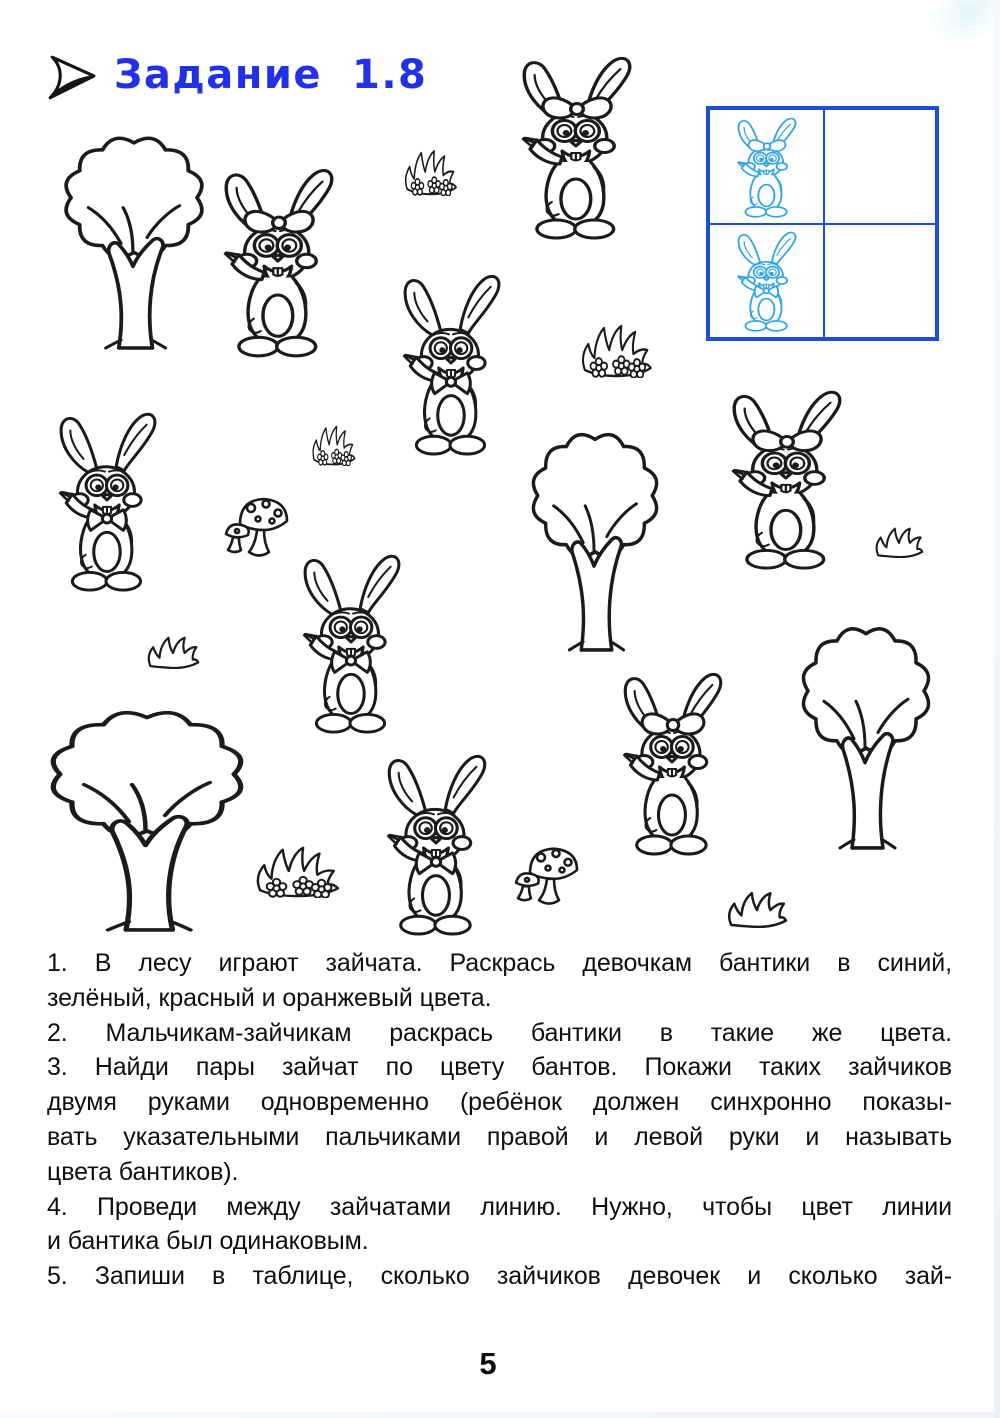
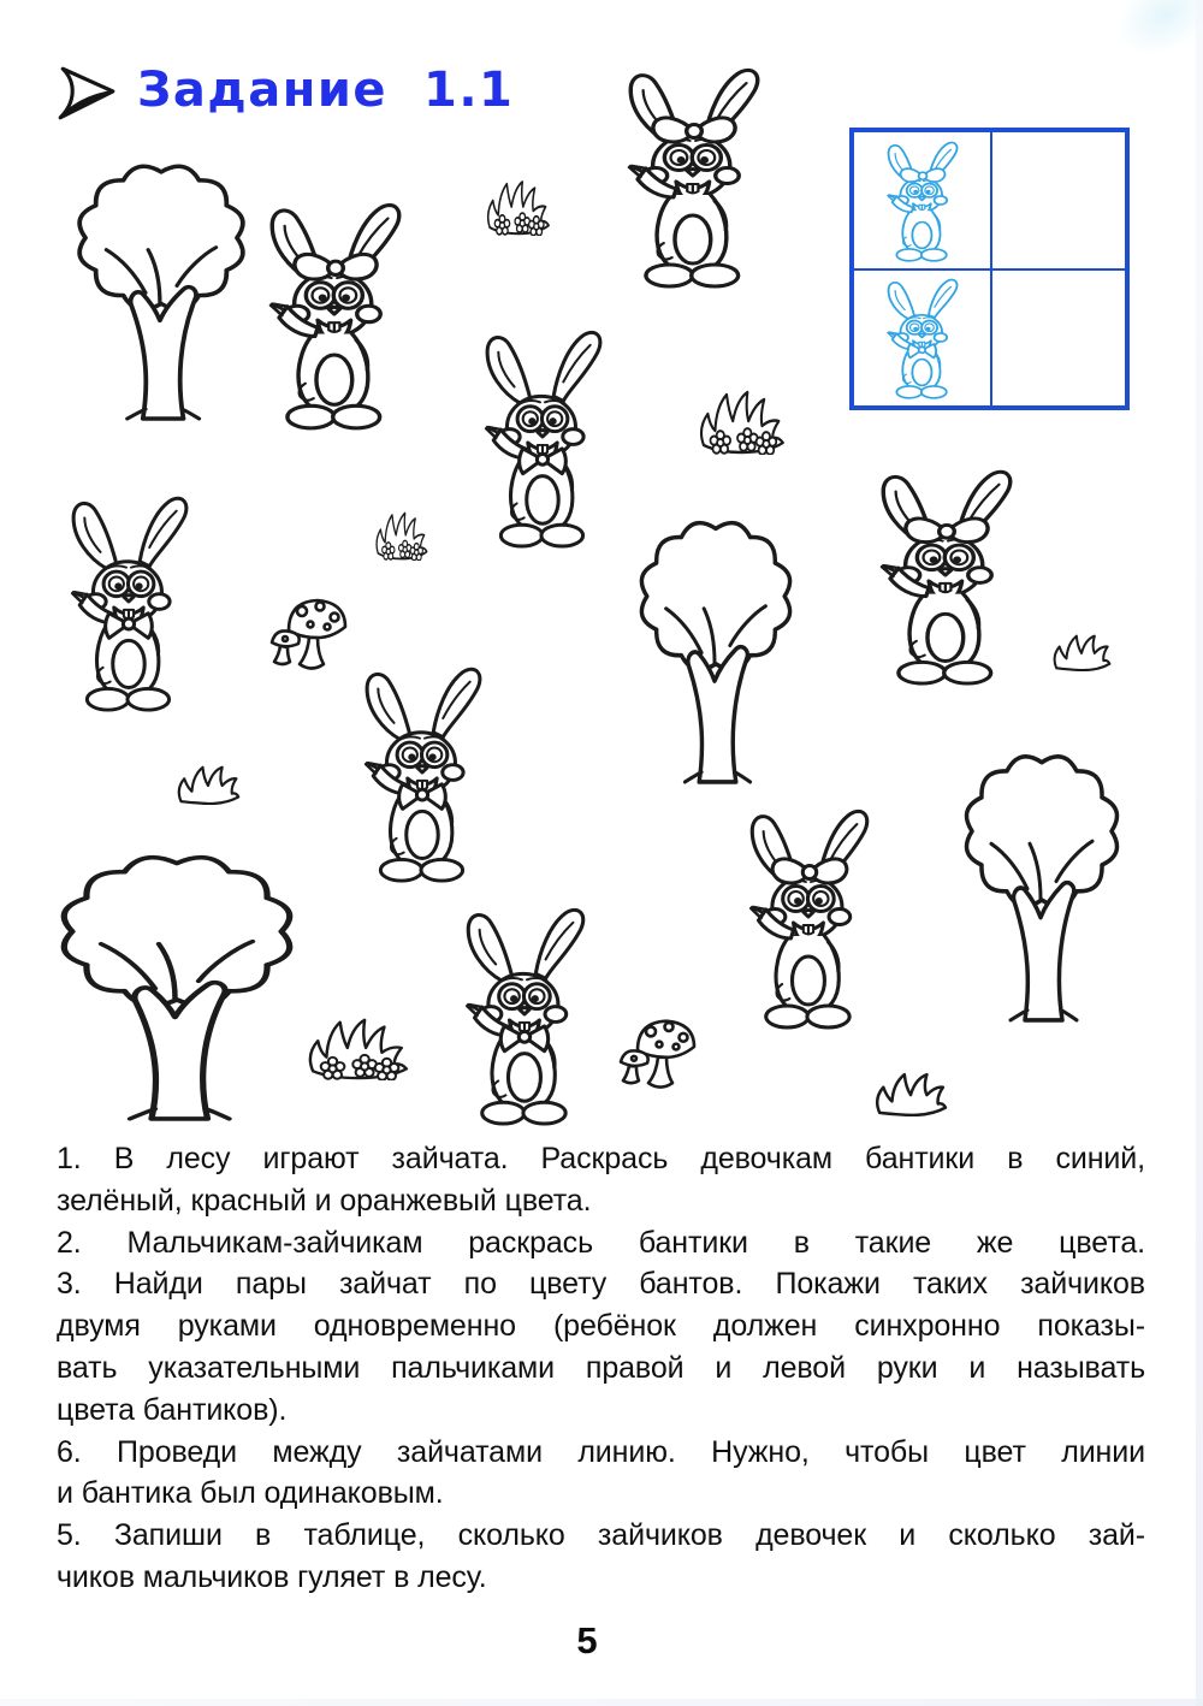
- Задание 1.8
+ Задание 1.1
  1. В лесу играют зайчата. Раскрась девочкам бантики в синий,
  зелёный, красный и оранжевый цвета.
  2. Мальчикам-зайчикам раскрась бантики в такие же цвета.
  3. Найди пары зайчат по цвету бантов. Покажи таких зайчиков
  двумя руками одновременно (ребёнок должен синхронно показы-
  вать указательными пальчиками правой и левой руки и называть
  цвета бантиков).
- 4. Проведи между зайчатами линию. Нужно, чтобы цвет линии
+ 6. Проведи между зайчатами линию. Нужно, чтобы цвет линии
  и бантика был одинаковым.
  5. Запиши в таблице, сколько зайчиков девочек и сколько зай-
+ чиков мальчиков гуляет в лесу.
  5
